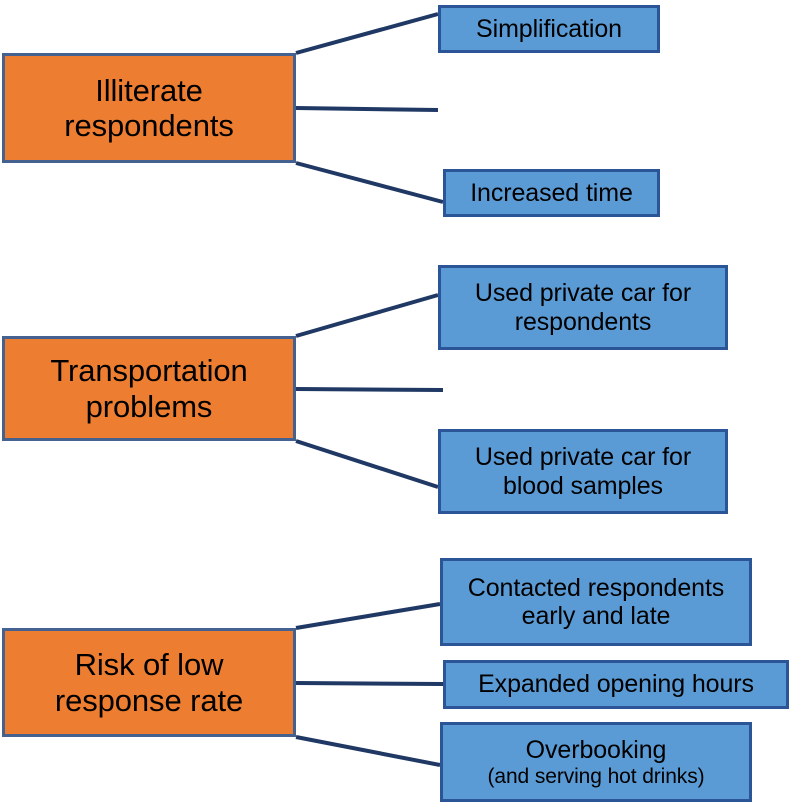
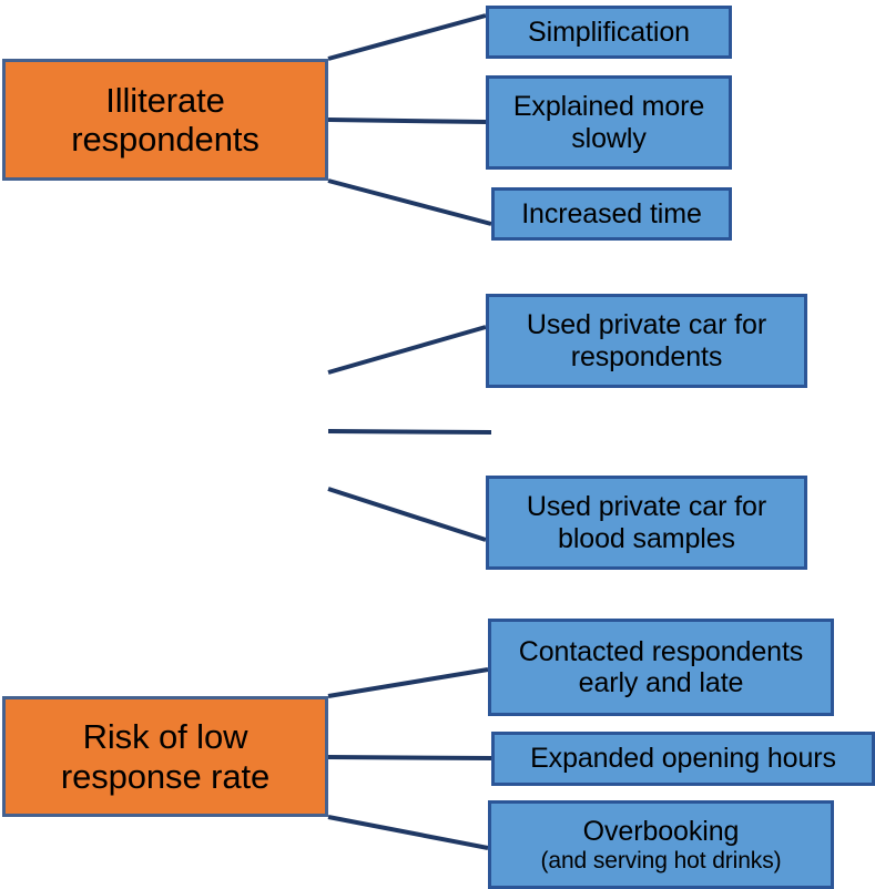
  Illiterate
  respondents
  Simplification
+ Explained more
+ slowly
  Increased time
- Transportation
- problems
  Used private car for
  respondents
  Used private car for
  blood samples
  Risk of low
  response rate
  Contacted respondents
  early and late
  Expanded opening hours
  Overbooking
  (and serving hot drinks)
